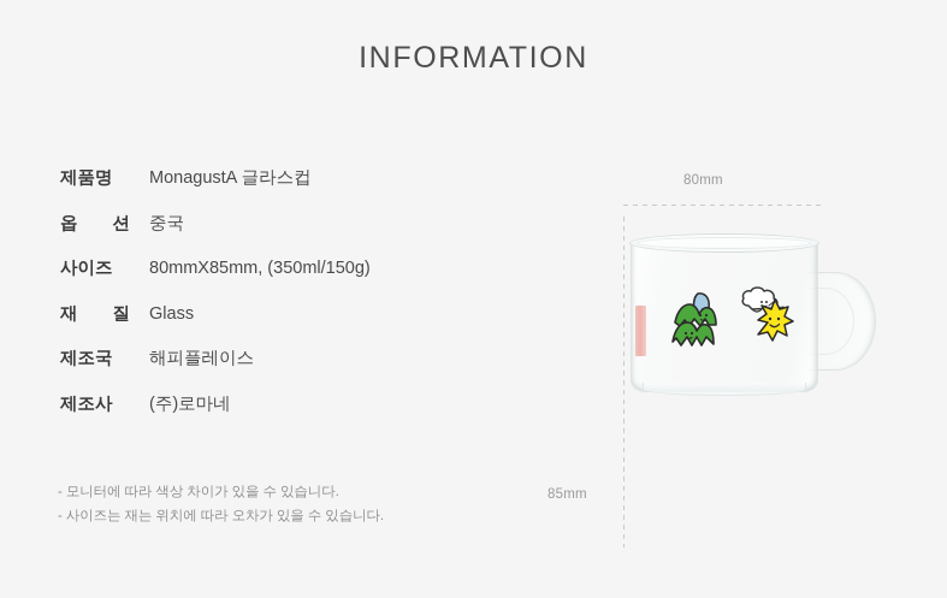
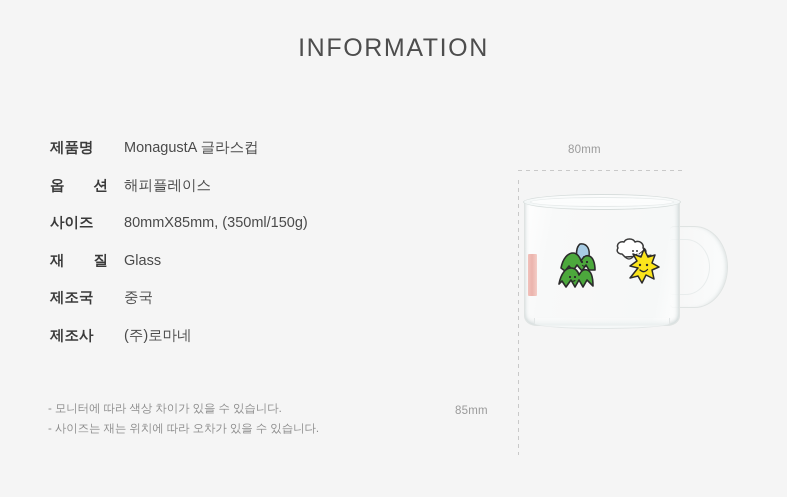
  INFORMATION
  제품명
  MonagustA 글라스컵
  옵
  션
- 중국
+ 해피플레이스
  사이즈
  80mmX85mm, (350ml/150g)
  재
  질
  Glass
  제조국
- 해피플레이스
+ 중국
  제조사
  (주)로마네
  - 모니터에 따라 색상 차이가 있을 수 있습니다.
  - 사이즈는 재는 위치에 따라 오차가 있을 수 있습니다.
  80mm
  85mm
